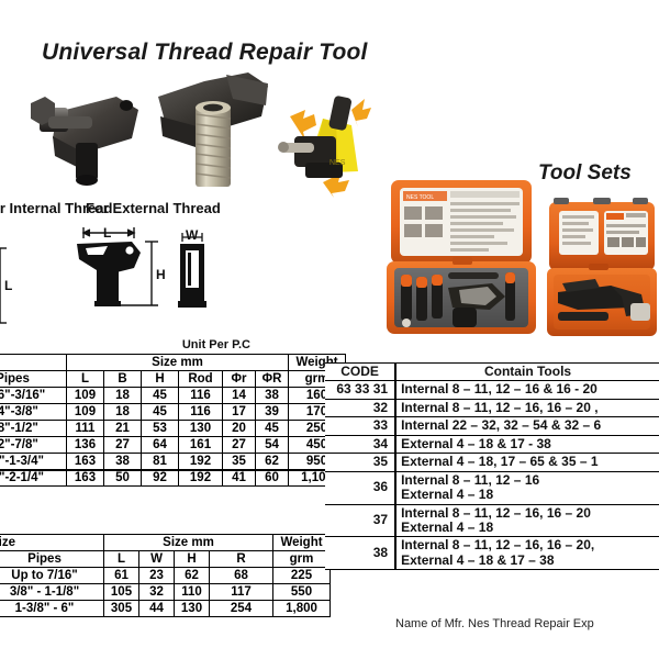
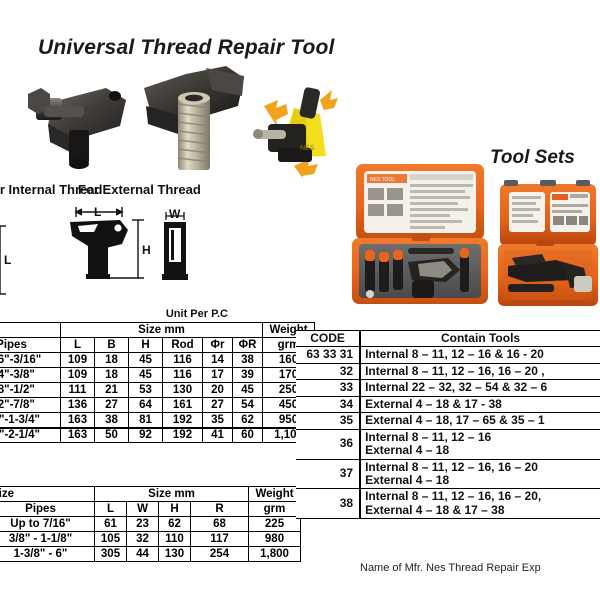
  Universal Thread Repair Tool
  r Internal Thread
  For External Thread
  L
  L
  H
  W
  Unit Per P.C
  	Size mm	Weig
  ipes	L	B	H	Rod	Φr	ΦR	grm
  6"-3/16"	109	18	45	116	14	38	160
  4"-3/8"	109	18	45	116	17	39	170
  8"-1/2"	111	21	53	130	20	45	250
  2"-7/8"	136	27	64	161	27	54	450
  "-1-3/4"	163	38	81	192	35	62	950
  "-2-1/4"	163	50	92	192	41	60	1,10
  ize	Size mm	Weight
  Pipes	L	W	H	R	grm
  Up to 7/16"	61	23	62	68	225
- 3/8" - 1-1/8"	105	32	110	117	550
+ 3/8" - 1-1/8"	105	32	110	117	980
  1-3/8" - 6"	305	44	130	254	1,800
  Tool Sets
  CODE	Contain Tools
  63 33 31	Internal 8 – 11, 12 – 16 & 16 - 20
  32	Internal 8 – 11, 12 – 16, 16 – 20 ,
  33	Internal 22 – 32, 32 – 54 & 32 – 6
  34	External 4 – 18 & 17 - 38
  35	External 4 – 18, 17 – 65 & 35 – 1
  36	Internal 8 – 11, 12 – 16 External 4 – 18
  37	Internal 8 – 11, 12 – 16, 16 – 20 External 4 – 18
  38	Internal 8 – 11, 12 – 16, 16 – 20, External 4 – 18 & 17 – 38
  Name of Mfr. Nes Thread Repair Exp
